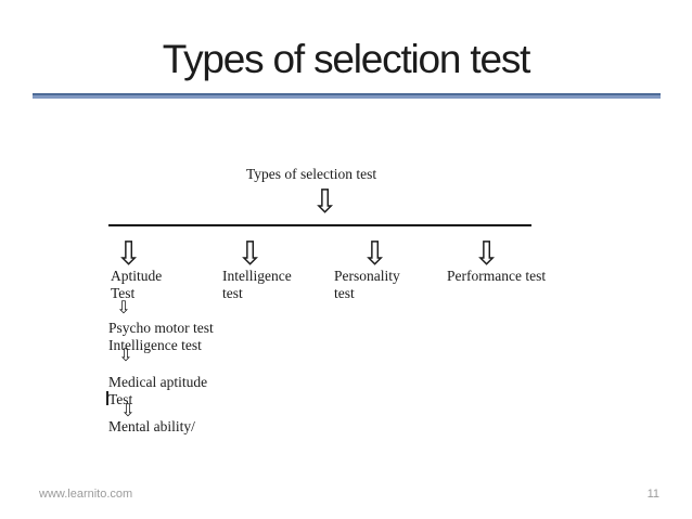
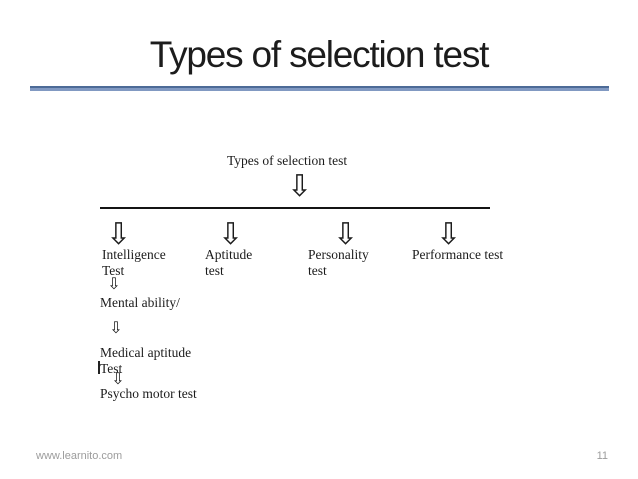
  Types of selection test
  Types of selection test
  ⇩
  ⇩
  ⇩
  ⇩
  ⇩
- Aptitude
+ Intelligence
  Test
- Intelligence
+ Aptitude
  test
  Personality
  test
  Performance test
  ⇩
- Psycho motor test
+ Mental ability/
- Intelligence test
  ⇩
  Medical aptitude
  Test
  ⇩
- Mental ability/
+ Psycho motor test
  www.learnito.com
  11
